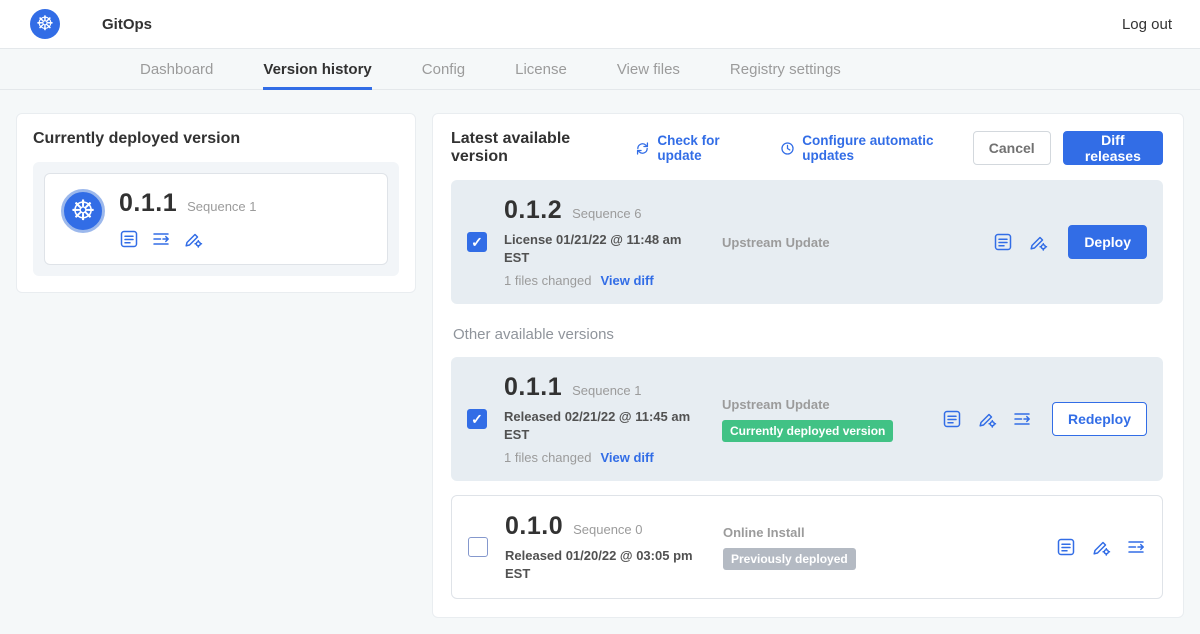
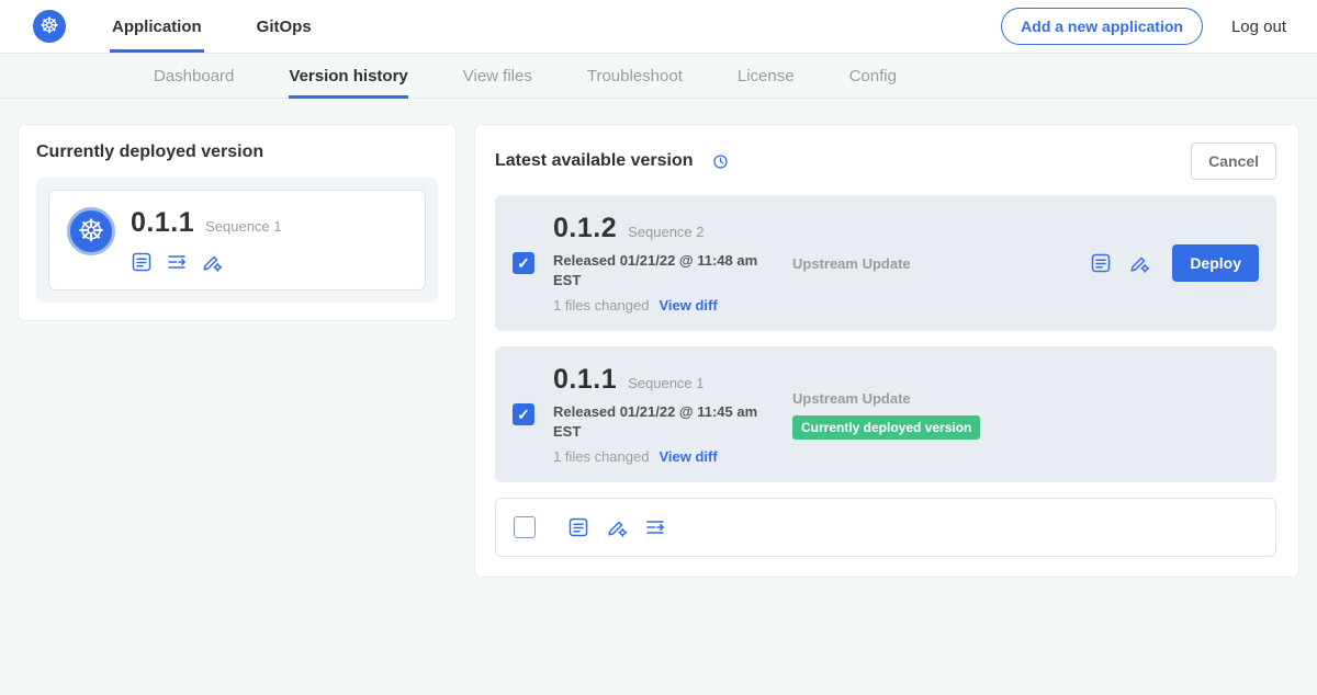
  ☸
+ Application
  GitOps
+ Add a new application
  Log out
  Dashboard
  Version history
- Config
+ View files
+ Troubleshoot
  License
- View files
+ Config
- Registry settings
  Currently deployed version
  ☸
  0.1.1
  Sequence 1
  Latest available version
- Check for update
- Configure automatic updates
  Cancel
- Diff releases
  0.1.2
- Sequence 6
+ Sequence 2
- License 01/21/22 @ 11:48 am EST
+ Released 01/21/22 @ 11:48 am EST
  1 files changed
  View diff
  Upstream Update
  Deploy
- Other available versions
  0.1.1
  Sequence 1
- Released 02/21/22 @ 11:45 am EST
+ Released 01/21/22 @ 11:45 am EST
  1 files changed
  View diff
  Upstream Update
  Currently deployed version
- Redeploy
- 0.1.0
- Sequence 0
- Released 01/20/22 @ 03:05 pm EST
- Online Install
- Previously deployed
